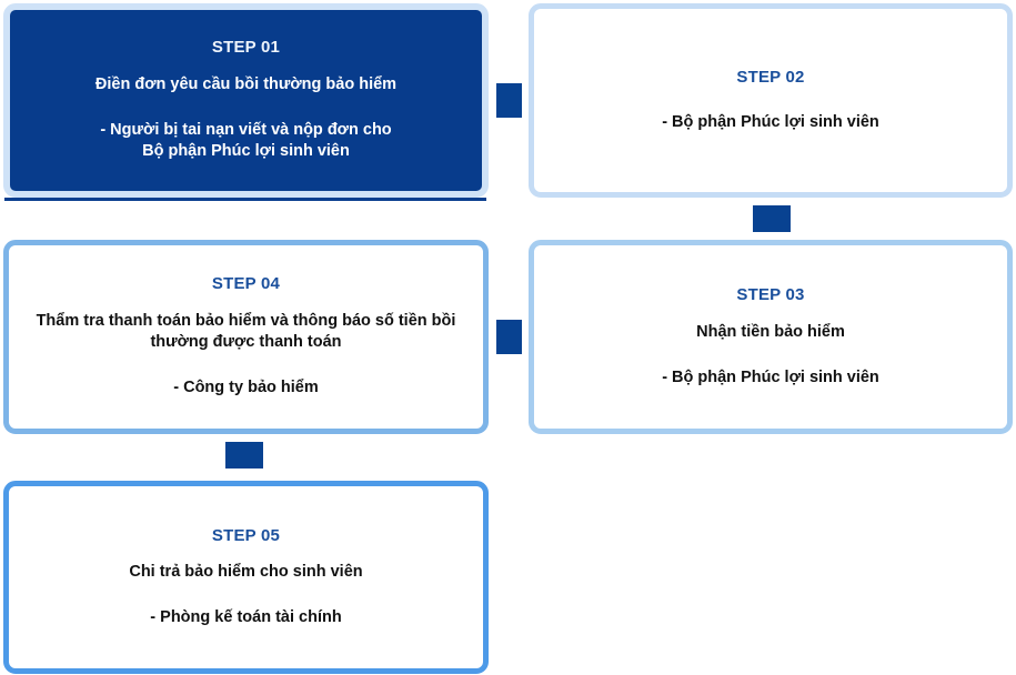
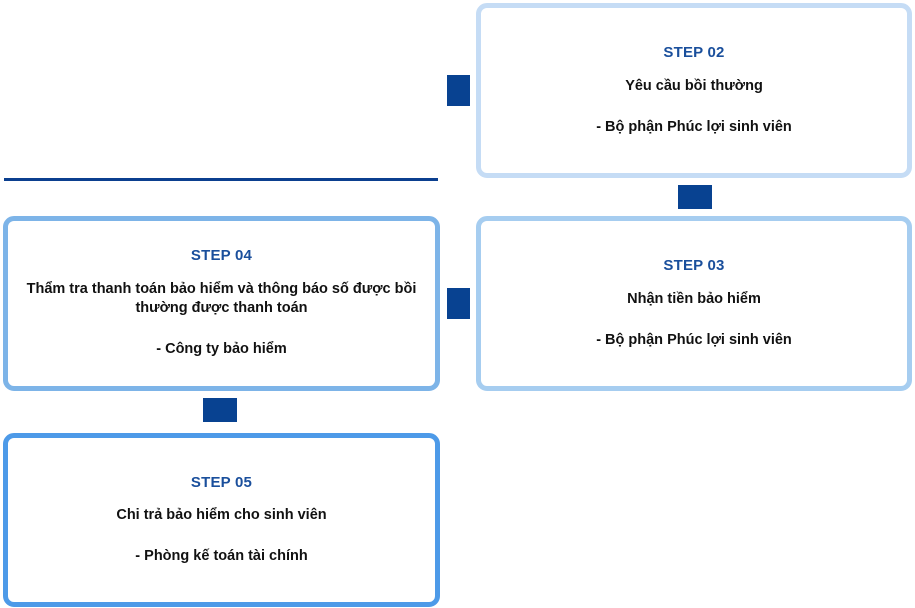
- STEP 01
- Điền đơn yêu cầu bồi thường bảo hiểm
- - Người bị tai nạn viết và nộp đơn cho
- Bộ phận Phúc lợi sinh viên
  STEP 02
+ Yêu cầu bồi thường
  - Bộ phận Phúc lợi sinh viên
  STEP 03
  Nhận tiền bảo hiểm
  - Bộ phận Phúc lợi sinh viên
  STEP 04
- Thẩm tra thanh toán bảo hiểm và thông báo số tiền bồi thường được thanh toán
+ Thẩm tra thanh toán bảo hiểm và thông báo số được bồi thường được thanh toán
  - Công ty bảo hiểm
  STEP 05
  Chi trả bảo hiểm cho sinh viên
  - Phòng kế toán tài chính
